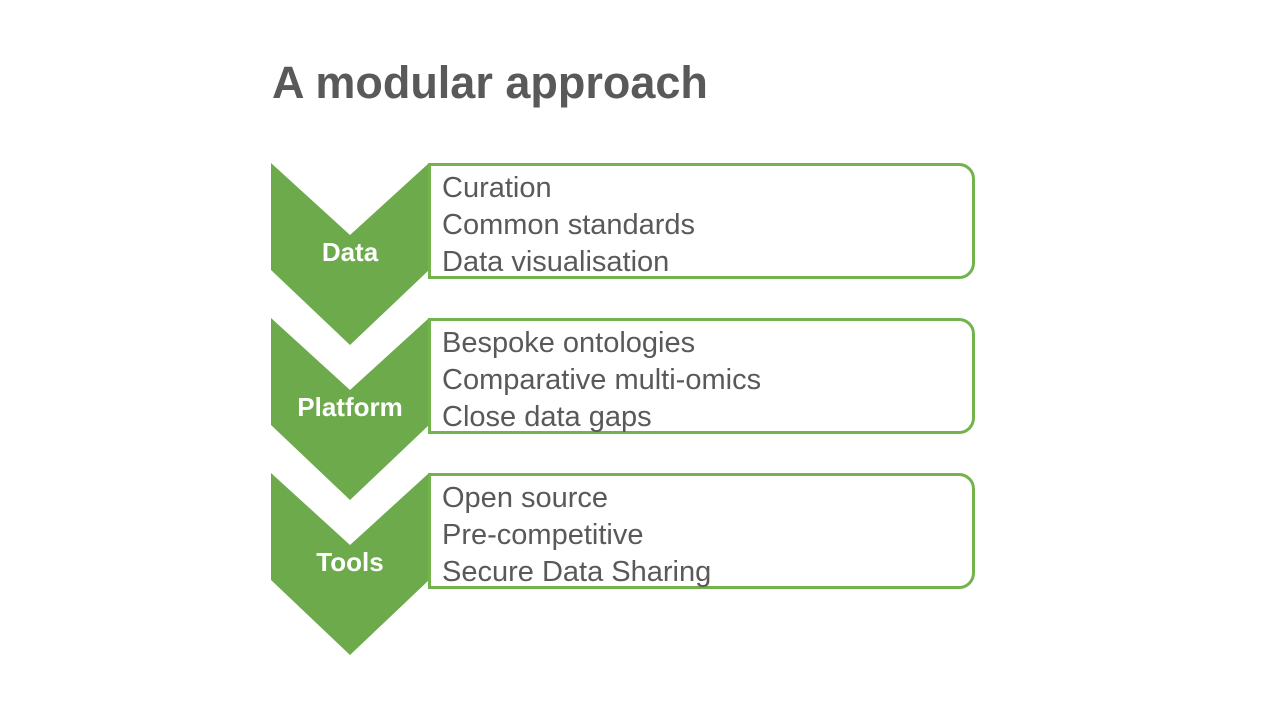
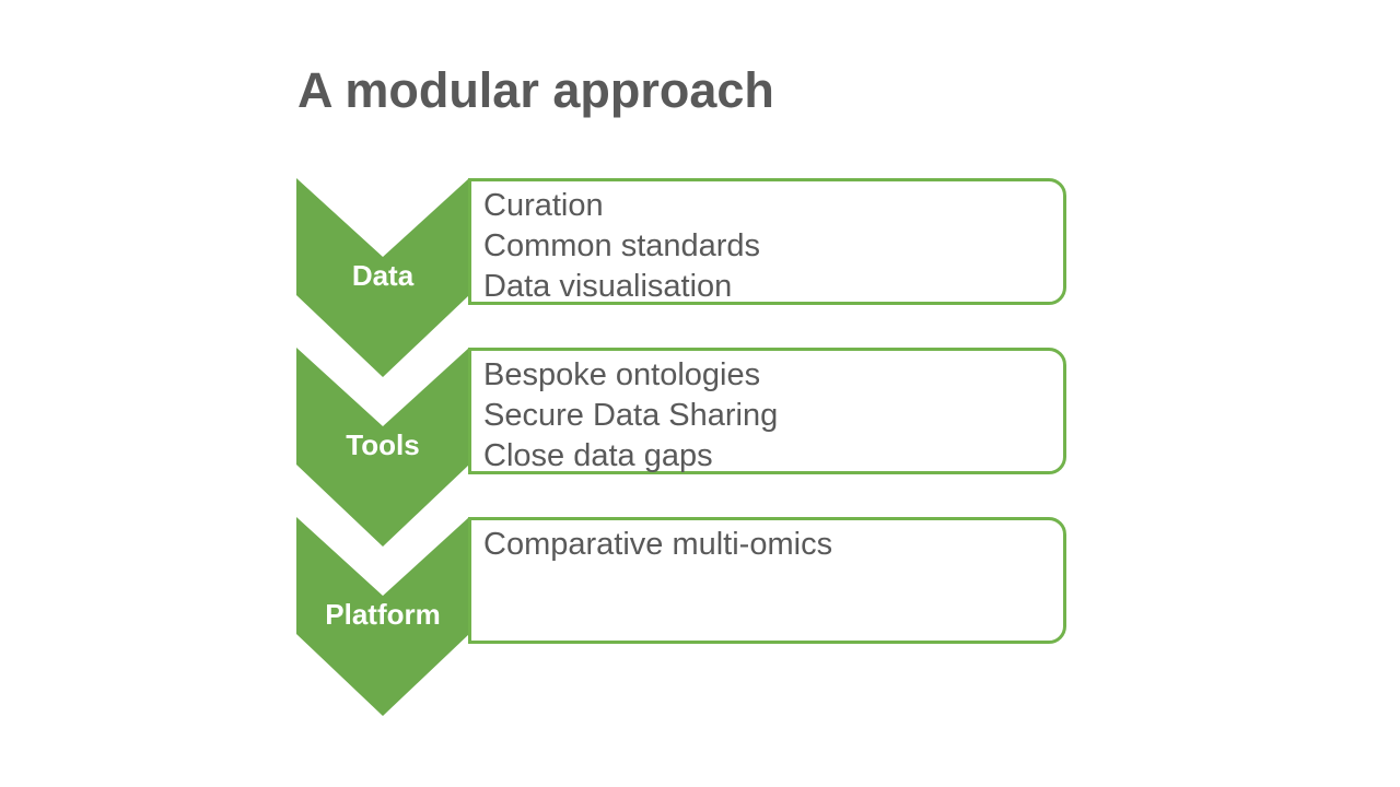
  A modular approach
  Data
  Curation
  Common standards
  Data visualisation
- Platform
+ Tools
  Bespoke ontologies
- Comparative multi-omics
+ Secure Data Sharing
  Close data gaps
- Tools
+ Platform
- Open source
- Pre-competitive
- Secure Data Sharing
+ Comparative multi-omics
